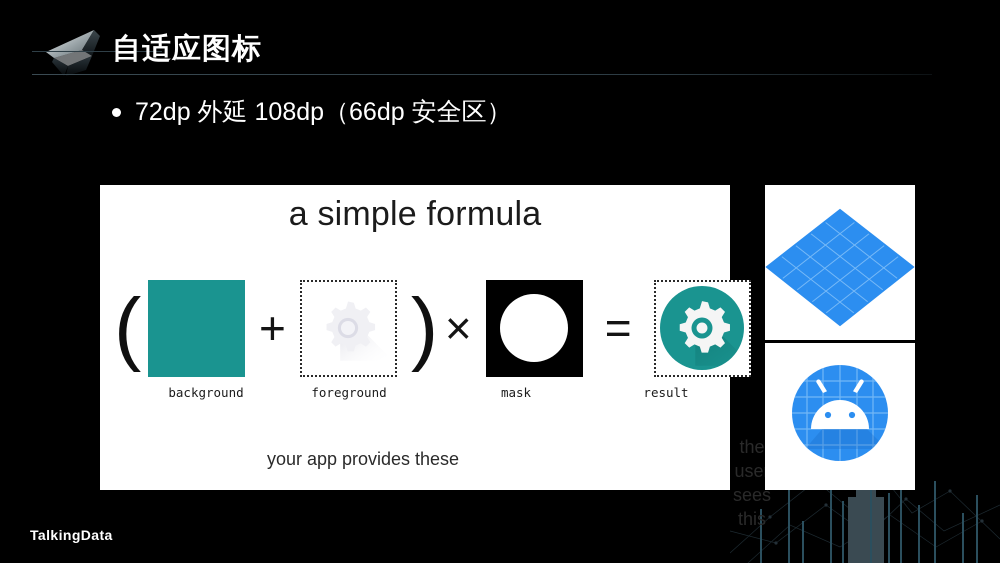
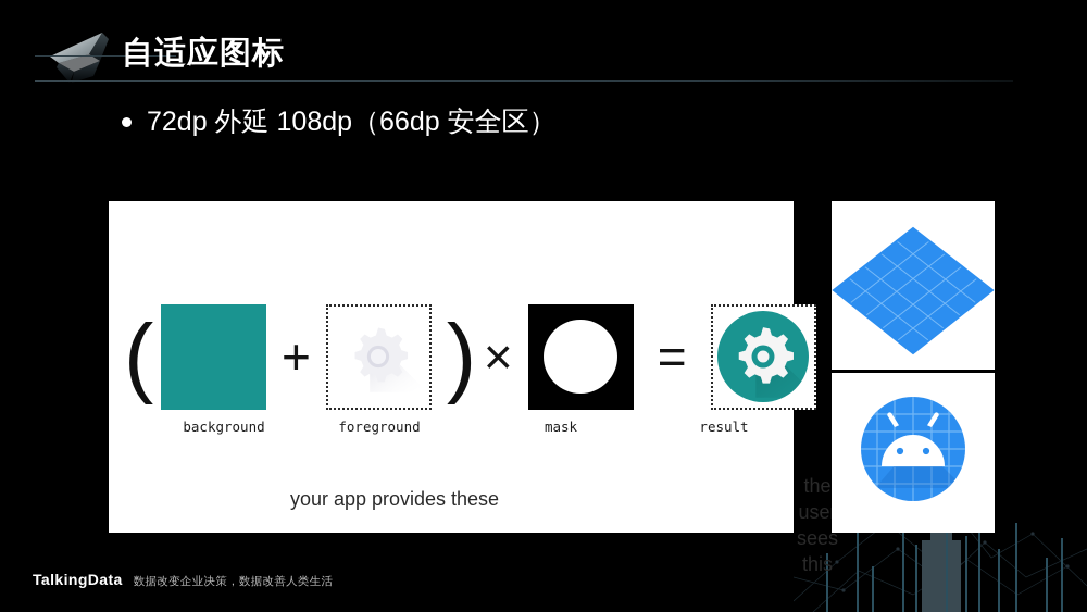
  自适应图标
  72dp 外延 108dp（66dp 安全区）
- a simple formula
  (
  +
  )
  ×
  =
  background
  foreground
  mask
  result
  your app provides these
  the use
  sees this
  TalkingData
+ 数据改变企业决策，数据改善人类生活
